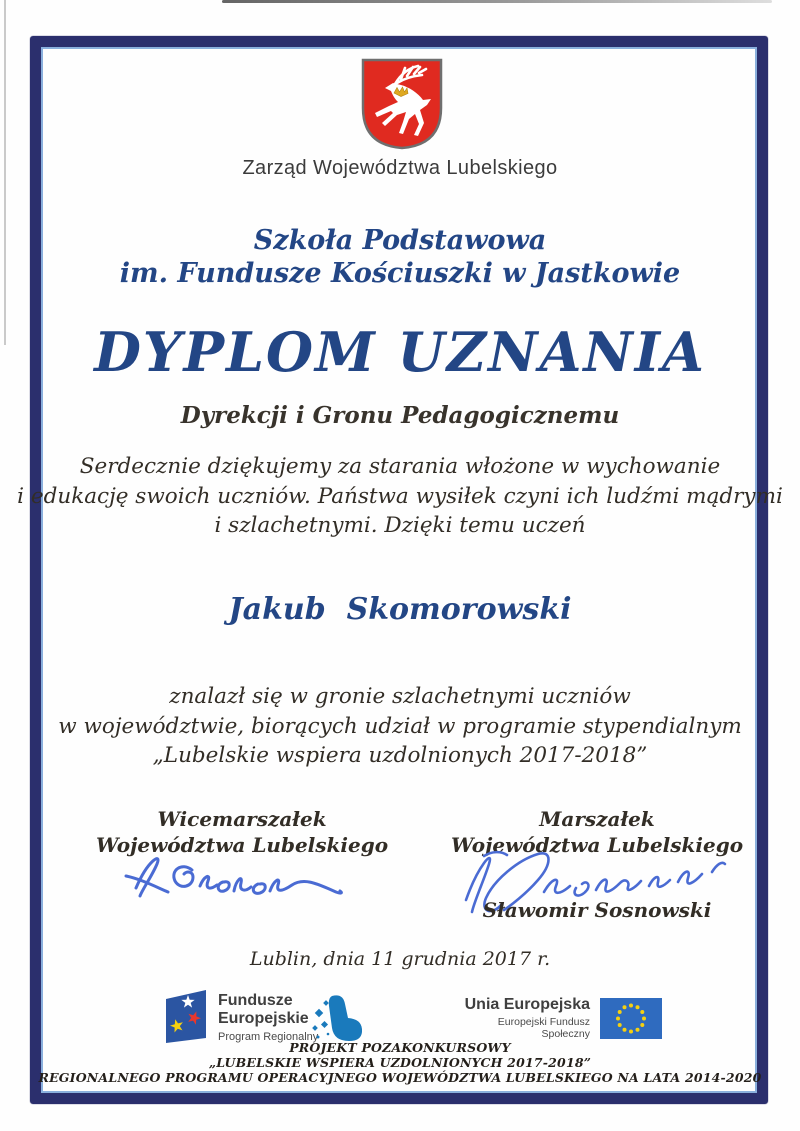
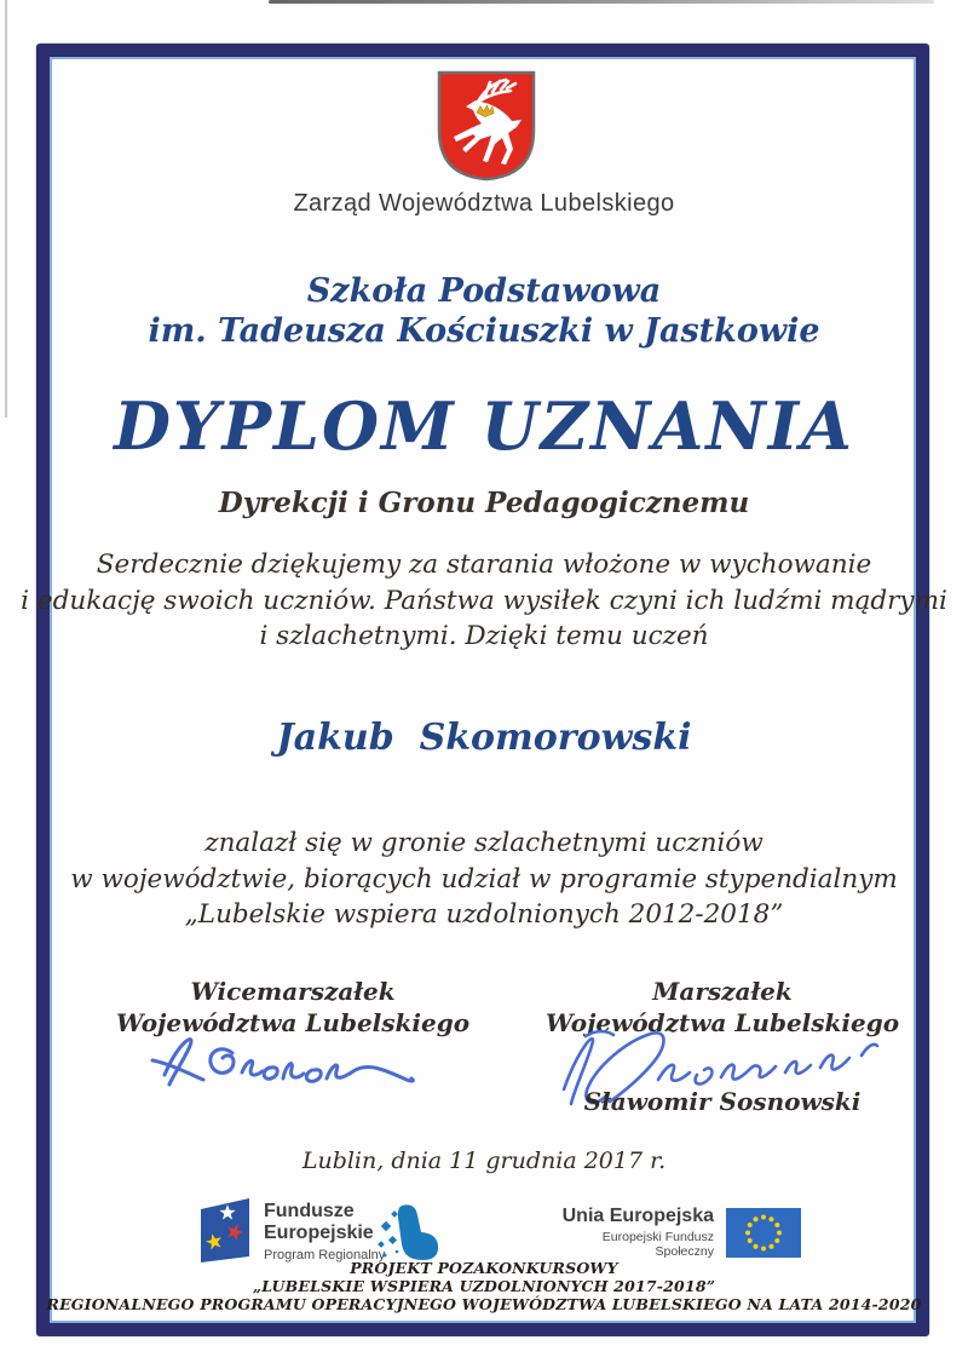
  Zarząd Województwa Lubelskiego
  Szkoła Podstawowa
- im. Fundusze Kościuszki w Jastkowie
+ im. Tadeusza Kościuszki w Jastkowie
  DYPLOM UZNANIA
  Dyrekcji i Gronu Pedagogicznemu
  Serdecznie dziękujemy za starania włożone w wychowanie
  i edukację swoich uczniów. Państwa wysiłek czyni ich ludźmi mądrymi
  i szlachetnymi. Dzięki temu uczeń
  Jakub Skomorowski
  znalazł się w gronie szlachetnymi uczniów
  w województwie, biorących udział w programie stypendialnym
- „Lubelskie wspiera uzdolnionych 2017-2018”
+ „Lubelskie wspiera uzdolnionych 2012-2018”
  Wicemarszałek
  Województwa Lubelskiego
  Marszałek
  Województwa Lubelskiego
  Sławomir Sosnowski
  Lublin, dnia 11 grudnia 2017 r.
  Fundusze
  Europejskie
  Program Regionalny
  Unia Europejska
  Europejski Fundusz Społeczny
  PROJEKT POZAKONKURSOWY
  „LUBELSKIE WSPIERA UZDOLNIONYCH 2017-2018”
  REGIONALNEGO PROGRAMU OPERACYJNEGO WOJEWÓDZTWA LUBELSKIEGO NA LATA 2014-2020
